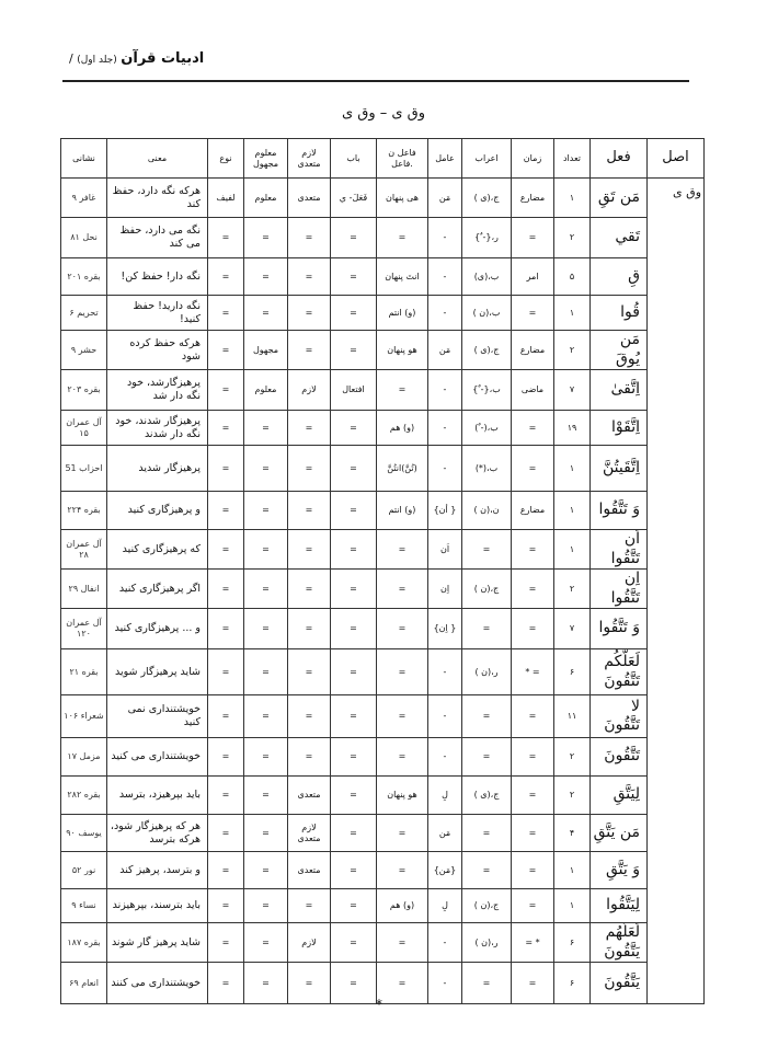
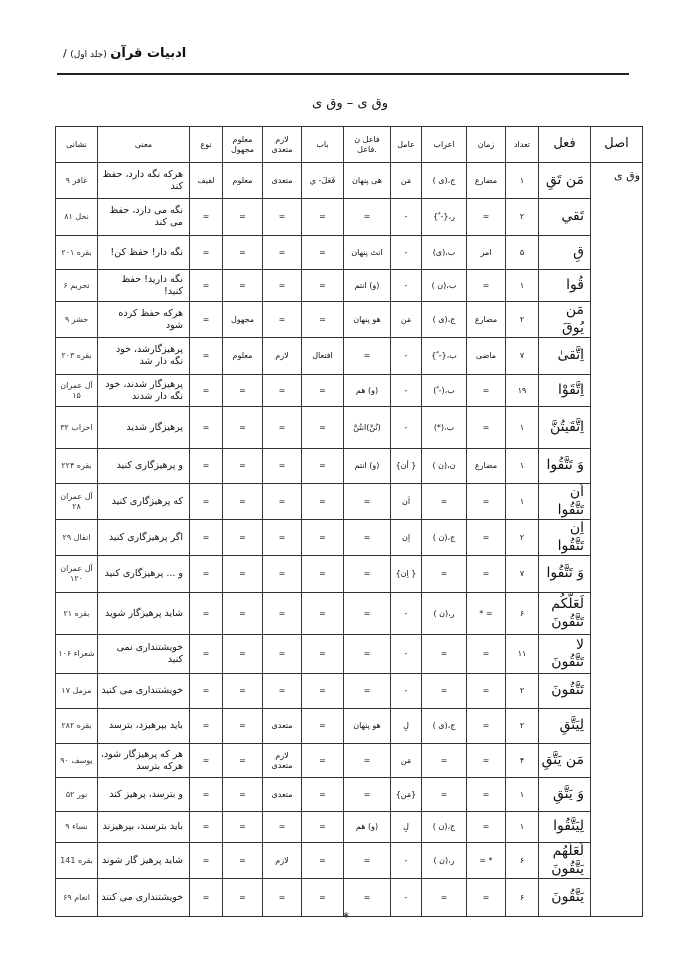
  ادبیات قرآن (جلد اول) /
  وق ی – وق ی
  اصل	فعل	تعداد	زمان	اعراب	عامل	فاعل ن .فاعل	باب	لازم متعدی	معلوم مجهول	نوع	معنی	نشانی
  وق ی	مَن تَقِ	۱	مضارع	ج،(ی )	مَن	هی پنهان	فَعَلَ- ي	متعدی	معلوم	لفیف	هرکه نگه دارد، حفظ کند	غافر ۹
  تَقي	۲	=	ر،{- ٌ}	-	=	=	=	=	=	نگه می دارد، حفظ می کند	نحل ۸۱
  قِ	۵	امر	ب،(ی)	-	انتَ پنهان	=	=	=	=	نگه دار! حفظ کن!	بقره ۲۰۱
  قُوا	۱	=	ب،(ن )	-	(و) انتم	=	=	=	=	نگه دارید! حفظ کنید!	تحریم ۶
  مَن يُوقَ	۲	مضارع	ج،(ی )	مَن	هو پنهان	=	=	مجهول	=	هرکه حفظ کرده شود	حشر ۹
  اِتَّقیٰ	۷	ماضی	ب،{- ٌ}	-	=	افتعال	لازم	معلوم	=	پرهیزگارشد، خود نگه دار شد	بقره ۲۰۳
  اِتَّقَوْا	۱۹	=	ب،(- ٌ)	-	(و) هم	=	=	=	=	پرهیزگار شدند، خود نگه دار شدند	آل عمران ۱۵
- اِتَّقَيتُنَّ	۱	=	ب،(*)	-	(تُنَّ)انتُنَّ	=	=	=	=	پرهیزگار شدید	احزاب 51
+ اِتَّقَيتُنَّ	۱	=	ب،(*)	-	(تُنَّ)انتُنَّ	=	=	=	=	پرهیزگار شدید	احزاب ۳۲
  وَ تَتَّقُوا	۱	مضارع	ن،(ن )	{ أن}	(و) انتم	=	=	=	=	و پرهیزگاری کنید	بقره ۲۲۴
  اَن تَتَّقُوا	۱	=	=	اَن	=	=	=	=	=	که پرهیزگاری کنید	آل عمران ۲۸
  اِن تَتَّقُوا	۲	=	ج،(ن )	اِن	=	=	=	=	=	اگر پرهیزگاری کنید	انفال ۲۹
  وَ تَتَّقُوا	۷	=	=	{ اِن}	=	=	=	=	=	و ... پرهیزگاری کنید	آل عمران ۱۲۰
  لَعَلَّكُم تَتَّقُونَ	۶	= *	ر،(ن )	-	=	=	=	=	=	شاید پرهیزگار شوید	بقره ۲۱
  لا تَتَّقُونَ	۱۱	=	=	-	=	=	=	=	=	خویشتنداری نمی کنید	شعراء ۱۰۶
  تَتَّقُونَ	۲	=	=	-	=	=	=	=	=	خویشتنداری می کنید	مزمل ۱۷
  لِيَتَّقِ	۲	=	ج،(ی )	لِ	هو پنهان	=	متعدی	=	=	باید بپرهیزد، بترسد	بقره ۲۸۲
  مَن يَتَّقِ	۴	=	=	مَن	=	=	لازم متعدی	=	=	هر که پرهیزگار شود، هرکه بترسد	یوسف ۹۰
  وَ يَتَّقِ	۱	=	=	{مَن}	=	=	متعدی	=	=	و بترسد، پرهیز کند	نور ۵۲
  لِيَتَّقُوا	۱	=	ج،(ن )	لِ	(و) هم	=	=	=	=	باید بترسند، بپرهیزند	نساء ۹
- لَعَلَّهُم يَتَّقُونَ	۶	* =	ر،(ن )	-	=	=	لازم	=	=	شاید پرهیز گار شوند	بقره ۱۸۷
+ لَعَلَّهُم يَتَّقُونَ	۶	* =	ر،(ن )	-	=	=	لازم	=	=	شاید پرهیز گار شوند	بقره 141
  يَتَّقُونَ	۶	=	=	-	=	=	=	=	=	خویشتنداری می کنند	انعام ۶۹
  *
